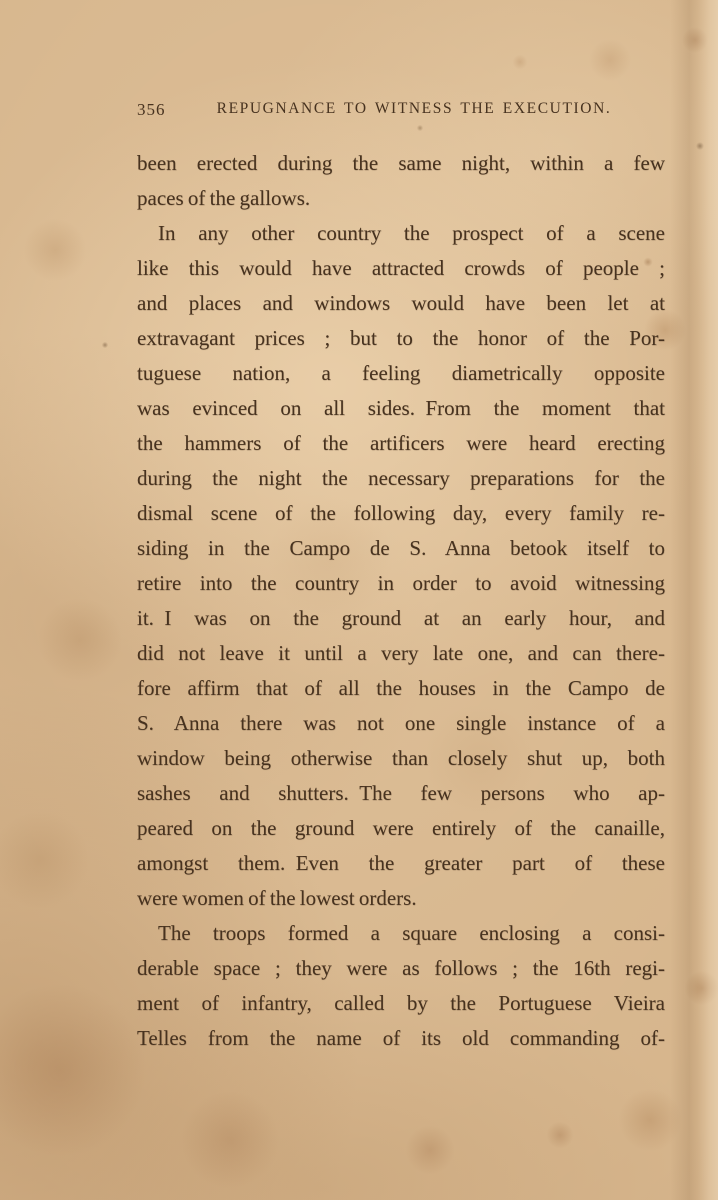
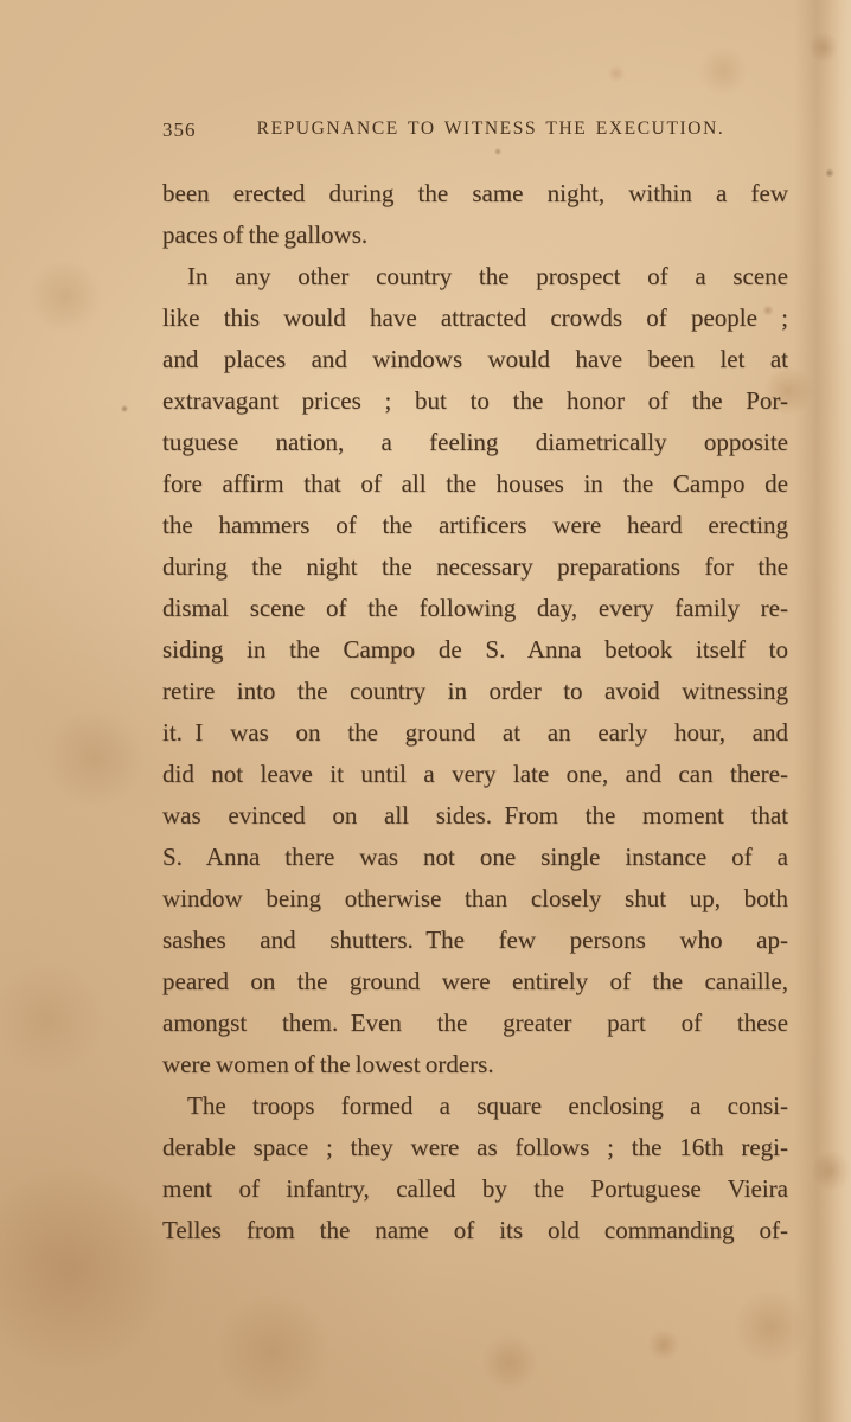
  356
  REPUGNANCE TO WITNESS THE EXECUTION.
  been erected during the same night, within a few
  paces of the gallows.
  In any other country the prospect of a scene
  like this would have attracted crowds of people ;
  and places and windows would have been let at
  extravagant prices ; but to the honor of the Por-
  tuguese nation, a feeling diametrically opposite
- was evinced on all sides. From the moment that
+ fore affirm that of all the houses in the Campo de
  the hammers of the artificers were heard erecting
  during the night the necessary preparations for the
  dismal scene of the following day, every family re-
  siding in the Campo de S. Anna betook itself to
  retire into the country in order to avoid witnessing
  it. I was on the ground at an early hour, and
  did not leave it until a very late one, and can there-
- fore affirm that of all the houses in the Campo de
+ was evinced on all sides. From the moment that
  S. Anna there was not one single instance of a
  window being otherwise than closely shut up, both
  sashes and shutters. The few persons who ap-
  peared on the ground were entirely of the canaille,
  amongst them. Even the greater part of these
  were women of the lowest orders.
  The troops formed a square enclosing a consi-
  derable space ; they were as follows ; the 16th regi-
  ment of infantry, called by the Portuguese Vieira
  Telles from the name of its old commanding of-
